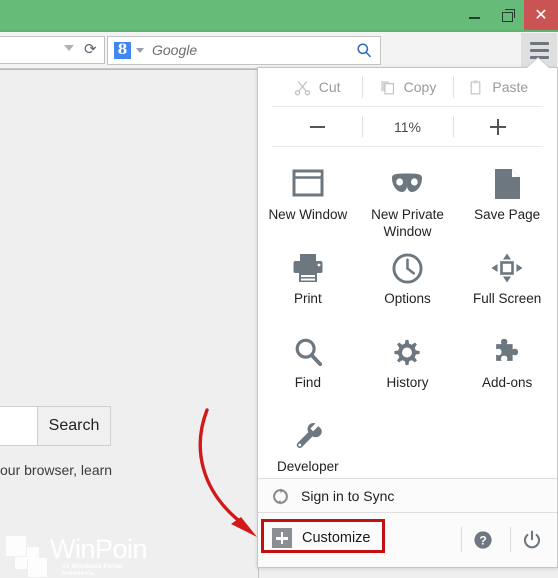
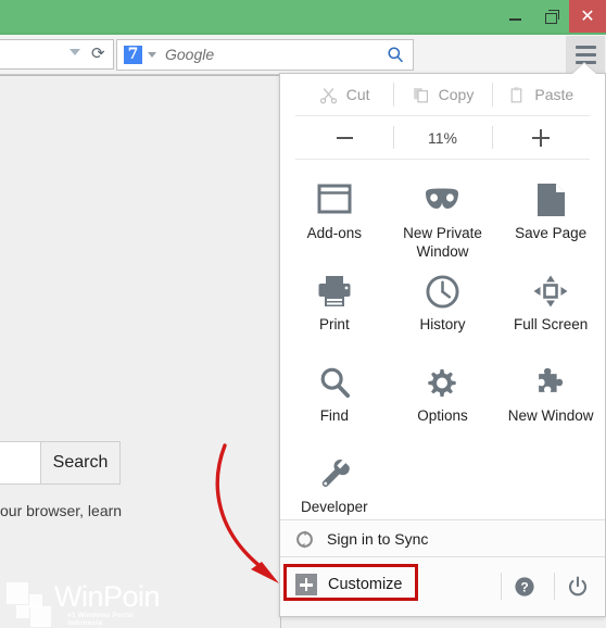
  ✕
  ⟳
- 8
+ 7
  Google
  Search
  our browser, learn
  Cut
  Copy
  Paste
  11%
- New Window
+ Add-ons
  New Private Window
  Save Page
  Print
- Options
+ History
  Full Screen
  Find
- History
+ Options
- Add-ons
+ New Window
  Developer
  Sign in to Sync
  Customize
  ?
